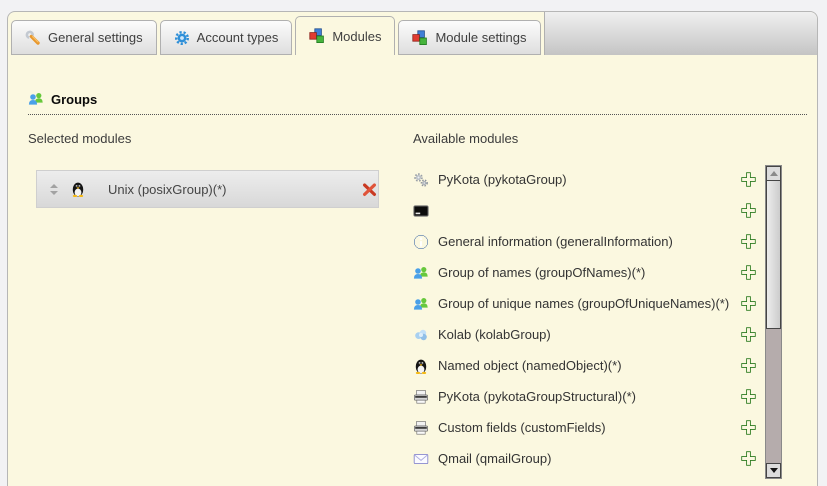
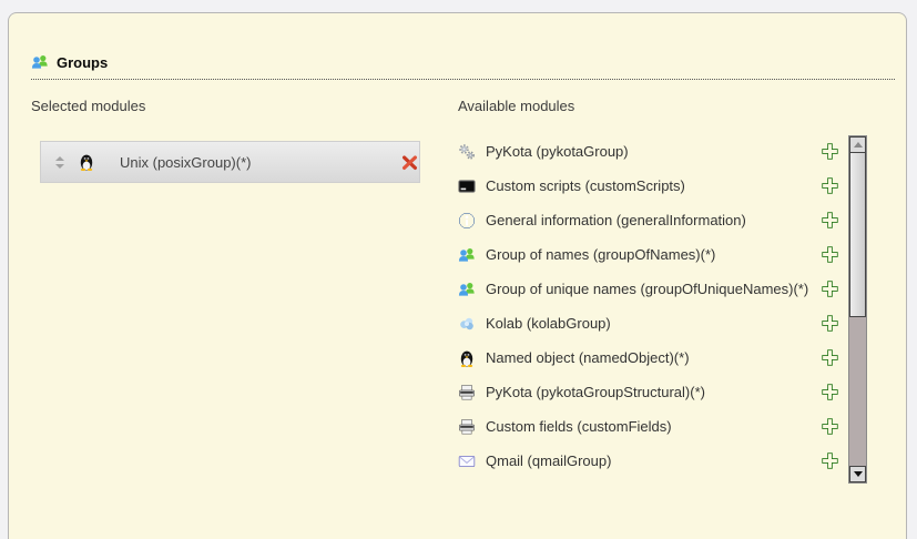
- General settings
- Account types
- Modules
- Module settings
  Groups
  Selected modules
  Unix (posixGroup)(*)
  Available modules
  PyKota (pykotaGroup)
+ Custom scripts (customScripts)
  General information (generalInformation)
  Group of names (groupOfNames)(*)
  Group of unique names (groupOfUniqueNames)(*)
  Kolab (kolabGroup)
  Named object (namedObject)(*)
  PyKota (pykotaGroupStructural)(*)
  Custom fields (customFields)
  Qmail (qmailGroup)
